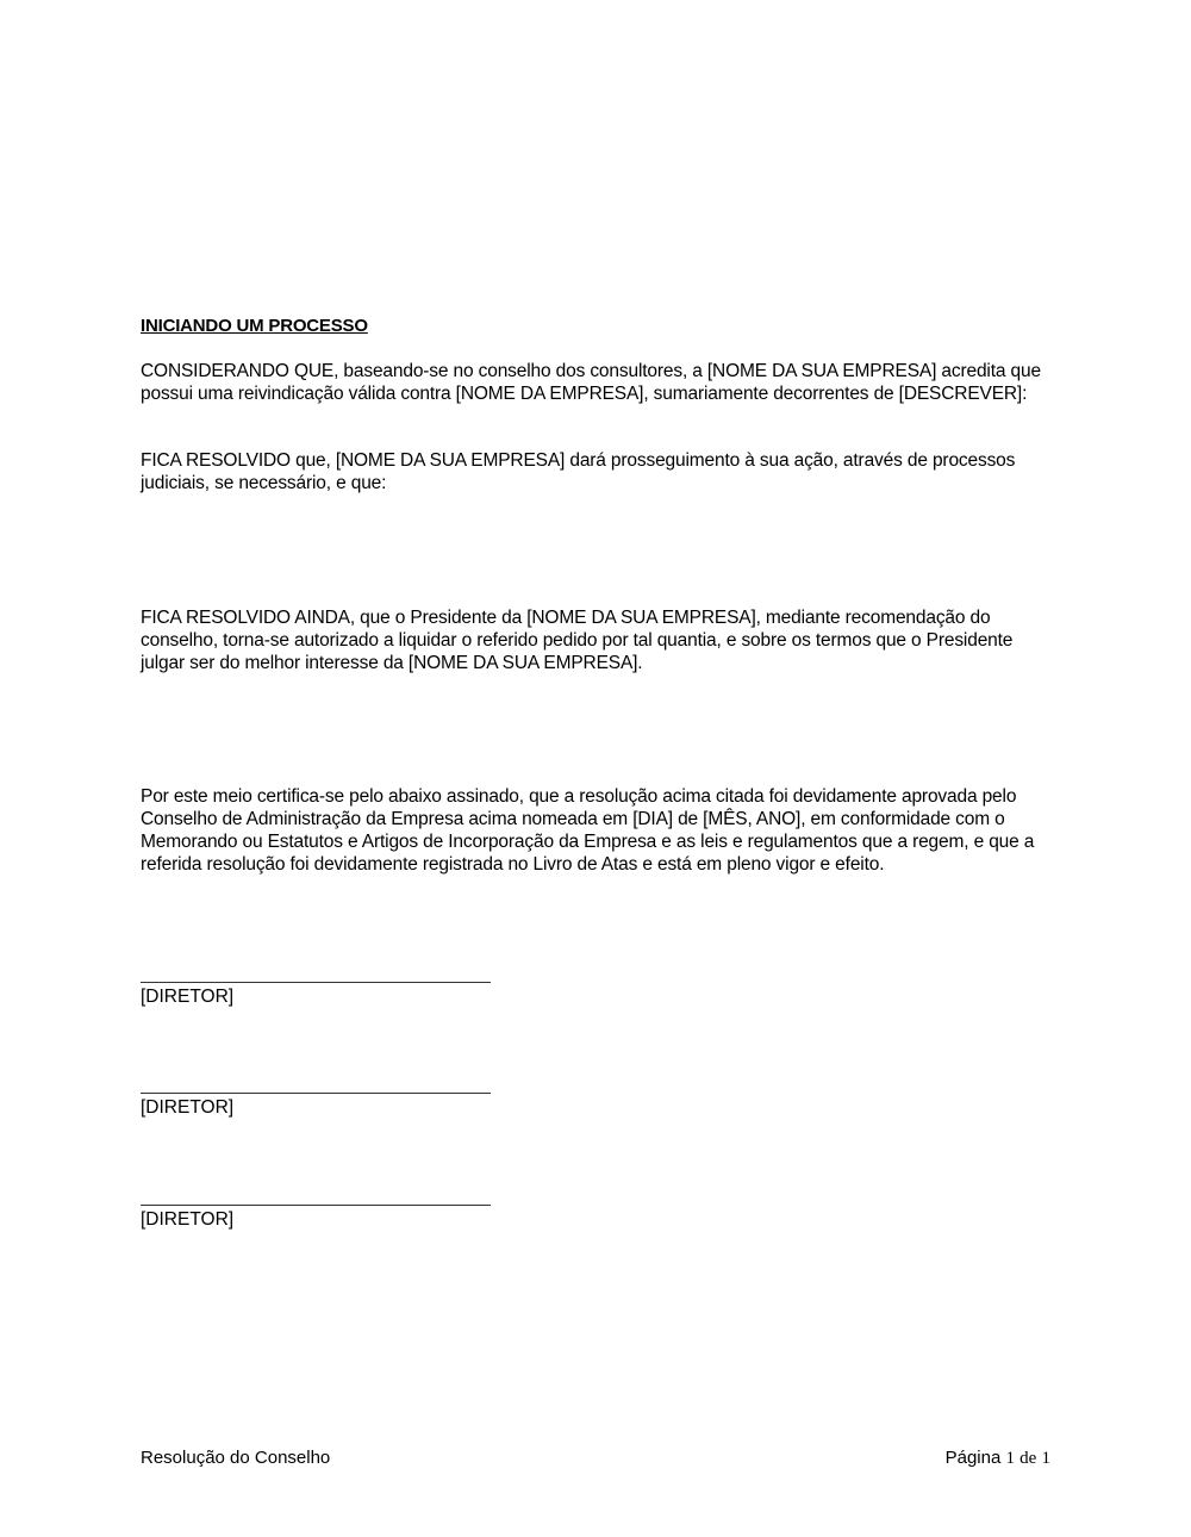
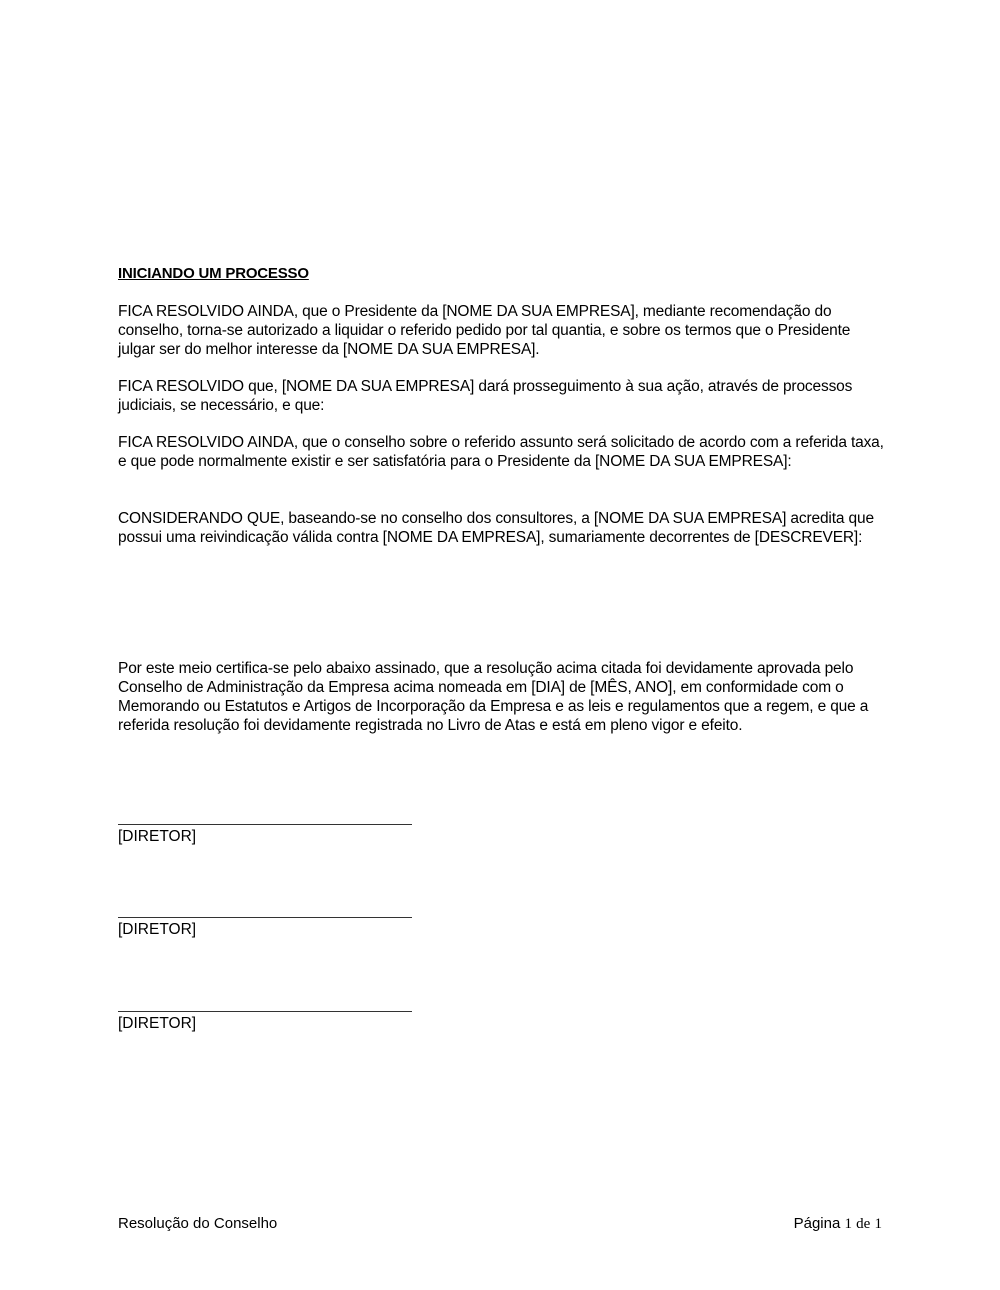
  INICIANDO UM PROCESSO
- CONSIDERANDO QUE, baseando-se no conselho dos consultores, a [NOME DA SUA EMPRESA] acredita que possui uma reivindicação válida contra [NOME DA EMPRESA], sumariamente decorrentes de [DESCREVER]:
+ FICA RESOLVIDO AINDA, que o Presidente da [NOME DA SUA EMPRESA], mediante recomendação do conselho, torna-se autorizado a liquidar o referido pedido por tal quantia, e sobre os termos que o Presidente julgar ser do melhor interesse da [NOME DA SUA EMPRESA].
  FICA RESOLVIDO que, [NOME DA SUA EMPRESA] dará prosseguimento à sua ação, através de processos judiciais, se necessário, e que:
+ FICA RESOLVIDO AINDA, que o conselho sobre o referido assunto será solicitado de acordo com a referida taxa, e que pode normalmente existir e ser satisfatória para o Presidente da [NOME DA SUA EMPRESA]:
- FICA RESOLVIDO AINDA, que o Presidente da [NOME DA SUA EMPRESA], mediante recomendação do conselho, torna-se autorizado a liquidar o referido pedido por tal quantia, e sobre os termos que o Presidente julgar ser do melhor interesse da [NOME DA SUA EMPRESA].
+ CONSIDERANDO QUE, baseando-se no conselho dos consultores, a [NOME DA SUA EMPRESA] acredita que possui uma reivindicação válida contra [NOME DA EMPRESA], sumariamente decorrentes de [DESCREVER]:
  Por este meio certifica-se pelo abaixo assinado, que a resolução acima citada foi devidamente aprovada pelo Conselho de Administração da Empresa acima nomeada em [DIA] de [MÊS, ANO], em conformidade com o Memorando ou Estatutos e Artigos de Incorporação da Empresa e as leis e regulamentos que a regem, e que a referida resolução foi devidamente registrada no Livro de Atas e está em pleno vigor e efeito.
  [DIRETOR]
  [DIRETOR]
  [DIRETOR]
  Resolução do Conselho
  Página 1 de 1
